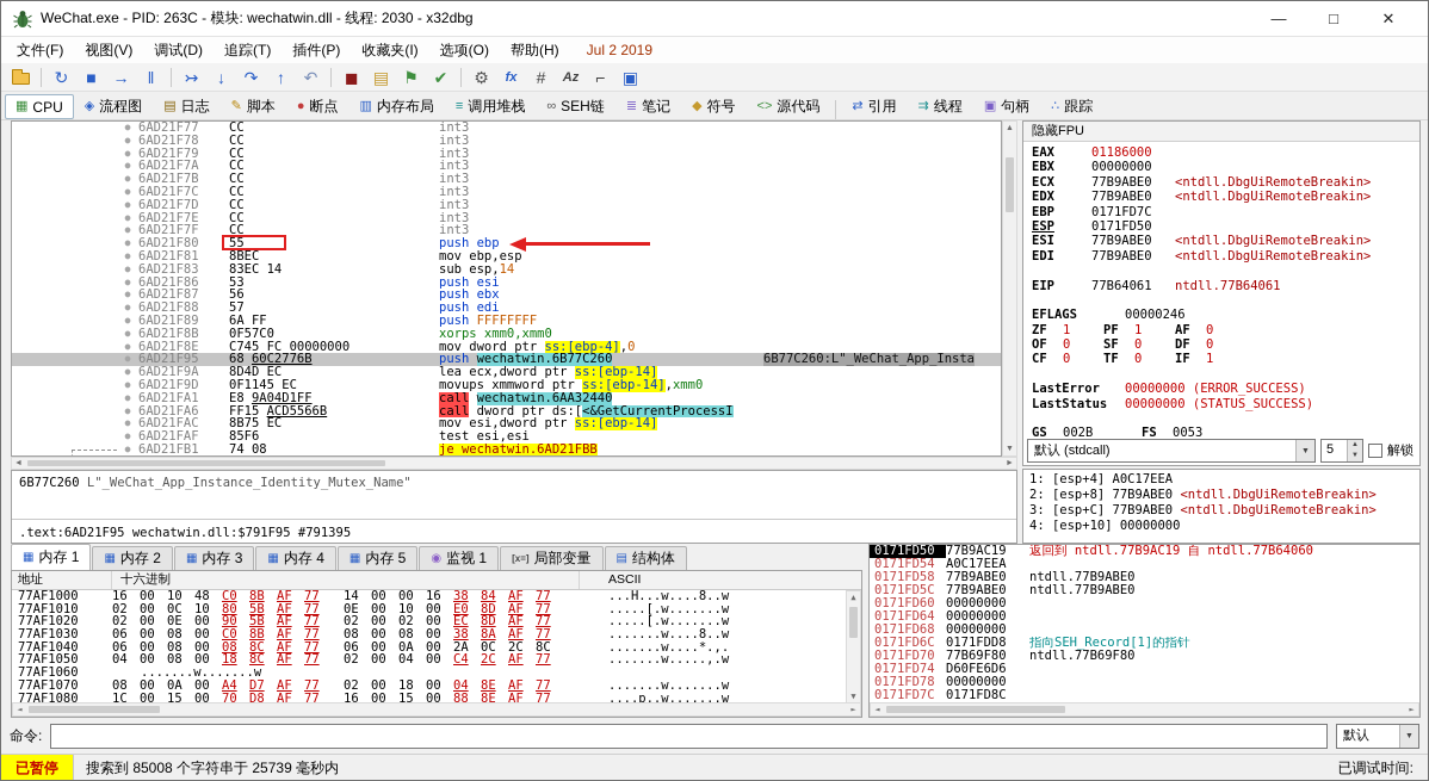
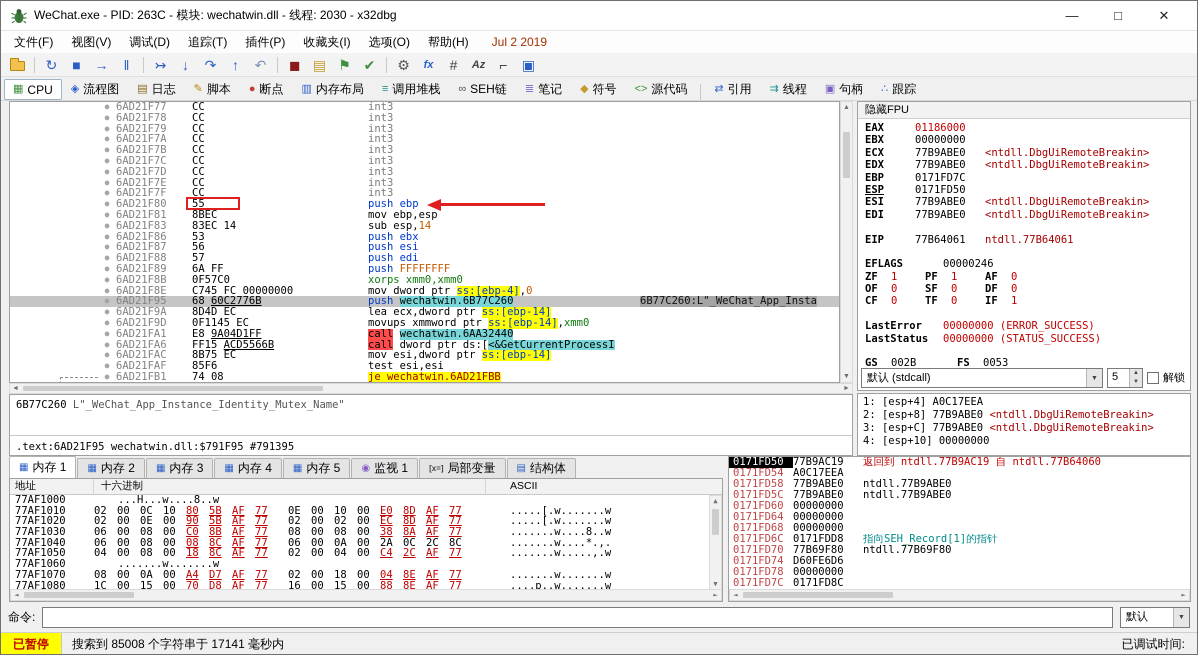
  WeChat.exe - PID: 263C - 模块: wechatwin.dll - 线程: 2030 - x32dbg
  —
  □
  ✕
  文件(F)
  视图(V)
  调试(D)
  追踪(T)
  插件(P)
  收藏夹(I)
  选项(O)
  帮助(H)
  Jul 2 2019
  ↻
  ■
  →
  ‖
  ↣
  ↓
  ↷
  ↑
  ↶
  ◼
  ▤
  ⚑
  ✔
  ⚙
  fx
  #
  Az
  ⌐
  ▣
  ▦
  CPU
  ◈
  流程图
  ▤
  日志
  ✎
  脚本
  ●
  断点
  ▥
  内存布局
  ≡
  调用堆栈
  ∞
  SEH链
  ≣
  笔记
  ◆
  符号
  <>
  源代码
  ⇄
  引用
  ⇉
  线程
  ▣
  句柄
  ∴
  跟踪
  ●
  6AD21F77
  CC
  int3
  ●
  6AD21F78
  CC
  int3
  ●
  6AD21F79
  CC
  int3
  ●
  6AD21F7A
  CC
  int3
  ●
  6AD21F7B
  CC
  int3
  ●
  6AD21F7C
  CC
  int3
  ●
  6AD21F7D
  CC
  int3
  ●
  6AD21F7E
  CC
  int3
  ●
  6AD21F7F
  CC
  int3
  ●
  6AD21F80
  55
  push ebp
  ●
  6AD21F81
  8BEC
  mov ebp,esp
  ●
  6AD21F83
  83EC 14
  sub esp,14
  ●
  6AD21F86
  53
- push esi
+ push ebx
  ●
  6AD21F87
  56
- push ebx
+ push esi
  ●
  6AD21F88
  57
  push edi
  ●
  6AD21F89
  6A FF
  push FFFFFFFF
  ●
  6AD21F8B
  0F57C0
  xorps xmm0,xmm0
  ●
  6AD21F8E
  C745 FC 00000000
  mov dword ptr ss:[ebp-4],0
  ●
  6AD21F95
  68 60C2776B
  push wechatwin.6B77C260
  6B77C260:L"_WeChat_App_Insta
  ●
  6AD21F9A
  8D4D EC
  lea ecx,dword ptr ss:[ebp-14]
  ●
  6AD21F9D
  0F1145 EC
  movups xmmword ptr ss:[ebp-14],xmm0
  ●
  6AD21FA1
  E8 9A04D1FF
  call wechatwin.6AA32440
  ●
  6AD21FA6
  FF15 ACD5566B
  call dword ptr ds:[<&GetCurrentProcessI
  ●
  6AD21FAC
  8B75 EC
  mov esi,dword ptr ss:[ebp-14]
  ●
  6AD21FAF
  85F6
  test esi,esi
  ●
  6AD21FB1
  74 08
  je wechatwin.6AD21FBB
  6B77C260 L"_WeChat_App_Instance_Identity_Mutex_Name"
  .text:6AD21F95 wechatwin.dll:$791F95 #791395
  隐藏FPU
  EAX
  01186000
  EBX
  00000000
  ECX
  77B9ABE0
  <ntdll.DbgUiRemoteBreakin>
  EDX
  77B9ABE0
  <ntdll.DbgUiRemoteBreakin>
  EBP
  0171FD7C
  ESP
  0171FD50
  ESI
  77B9ABE0
  <ntdll.DbgUiRemoteBreakin>
  EDI
  77B9ABE0
  <ntdll.DbgUiRemoteBreakin>
  EIP
  77B64061
  ntdll.77B64061
  EFLAGS
  00000246
  ZF
  1
  PF
  1
  AF
  0
  OF
  0
  SF
  0
  DF
  0
  CF
  0
  TF
  0
  IF
  1
  LastError
  00000000 (ERROR_SUCCESS)
  LastStatus
  00000000 (STATUS_SUCCESS)
  GS
  002B
  FS
  0053
  默认 (stdcall)
  5
  解锁
  1: [esp+4] A0C17EEA
  2: [esp+8] 77B9ABE0 <ntdll.DbgUiRemoteBreakin>
  3: [esp+C] 77B9ABE0 <ntdll.DbgUiRemoteBreakin>
  4: [esp+10] 00000000
  ▦
  内存 1
  ▦
  内存 2
  ▦
  内存 3
  ▦
  内存 4
  ▦
  内存 5
  ◉
  监视 1
  [x=]
  局部变量
  ▤
  结构体
  地址
  十六进制
  ASCII
  77AF1000
- 16 00 10 48 C0 8B AF 77 14 00 00 16 38 84 AF 77
  ...H...w....8..w
  77AF1010
  02 00 0C 10 80 5B AF 77 0E 00 10 00 E0 8D AF 77
  .....[.w.......w
  77AF1020
  02 00 0E 00 90 5B AF 77 02 00 02 00 EC 8D AF 77
  .....[.w.......w
  77AF1030
  06 00 08 00 C0 8B AF 77 08 00 08 00 38 8A AF 77
  .......w....8..w
  77AF1040
  06 00 08 00 08 8C AF 77 06 00 0A 00 2A 0C 2C 8C
  .......w....*.,.
  77AF1050
  04 00 08 00 18 8C AF 77 02 00 04 00 C4 2C AF 77
  .......w.....,.w
  77AF1060
  .......w.......w
  77AF1070
  08 00 0A 00 A4 D7 AF 77 02 00 18 00 04 8E AF 77
  .......w.......w
  77AF1080
  1C 00 15 00 70 D8 AF 77 16 00 15 00 88 8E AF 77
  ....p..w.......w
  ▲
  ▼
  ◄
  ►
  0171FD50
  77B9AC19
  返回到 ntdll.77B9AC19 自 ntdll.77B64060
  0171FD54
  A0C17EEA
  0171FD58
  77B9ABE0
  ntdll.77B9ABE0
  0171FD5C
  77B9ABE0
  ntdll.77B9ABE0
  0171FD60
  00000000
  0171FD64
  00000000
  0171FD68
  00000000
  0171FD6C
  0171FDD8
  指向SEH_Record[1]的指针
  0171FD70
  77B69F80
  ntdll.77B69F80
  0171FD74
  D60FE6D6
  0171FD78
  00000000
  0171FD7C
  0171FD8C
  ◄
  ►
  命令:
  默认
  已暂停
- 搜索到 85008 个字符串于 25739 毫秒内
+ 搜索到 85008 个字符串于 17141 毫秒内
  已调试时间:
